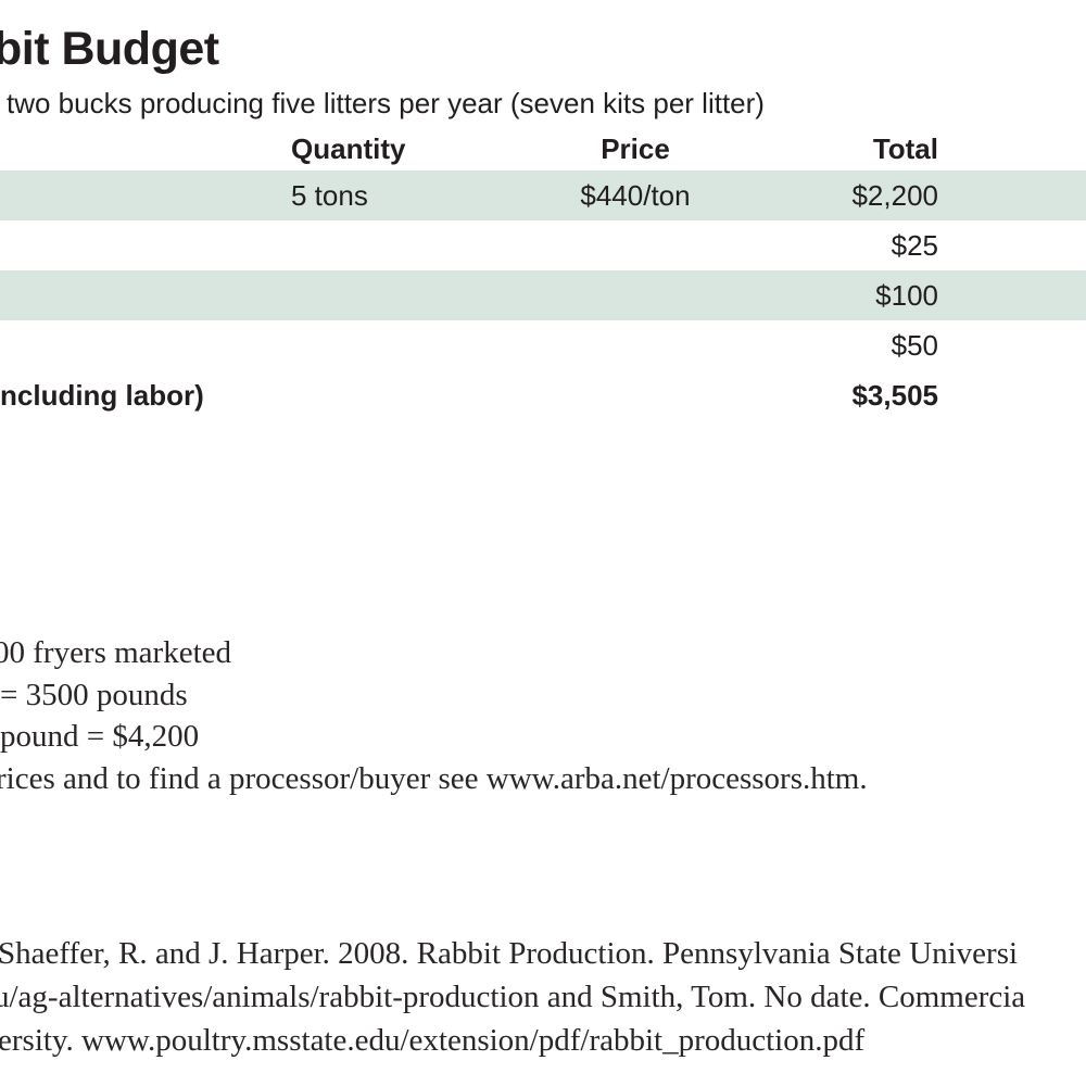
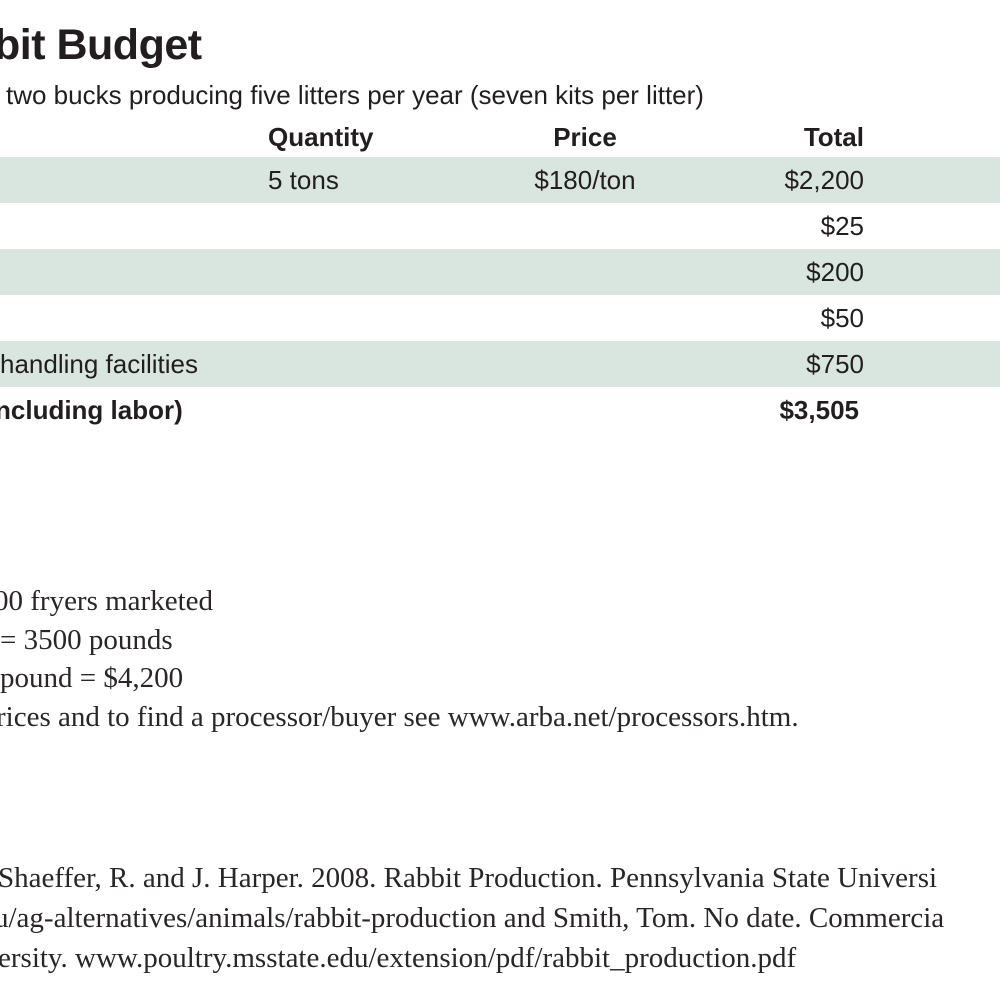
  bit Budget
  two bucks producing five litters per year (seven kits per litter)
  Quantity
  Price
  Total
  5 tons
- $440/ton
+ $180/ton
  $2,200
  $25
- $100
+ $200
  $50
+ handling facilities
+ $750
  ncluding labor)
  $3,505
  00 fryers marketed
  = 3500 pounds
  pound = $4,200
  rices and to find a processor/buyer see www.arba.net/processors.htm.
  Shaeffer, R. and J. Harper. 2008. Rabbit Production. Pennsylvania State Universi
  u/ag-alternatives/animals/rabbit-production and Smith, Tom. No date. Commercia
  ersity. www.poultry.msstate.edu/extension/pdf/rabbit_production.pdf
